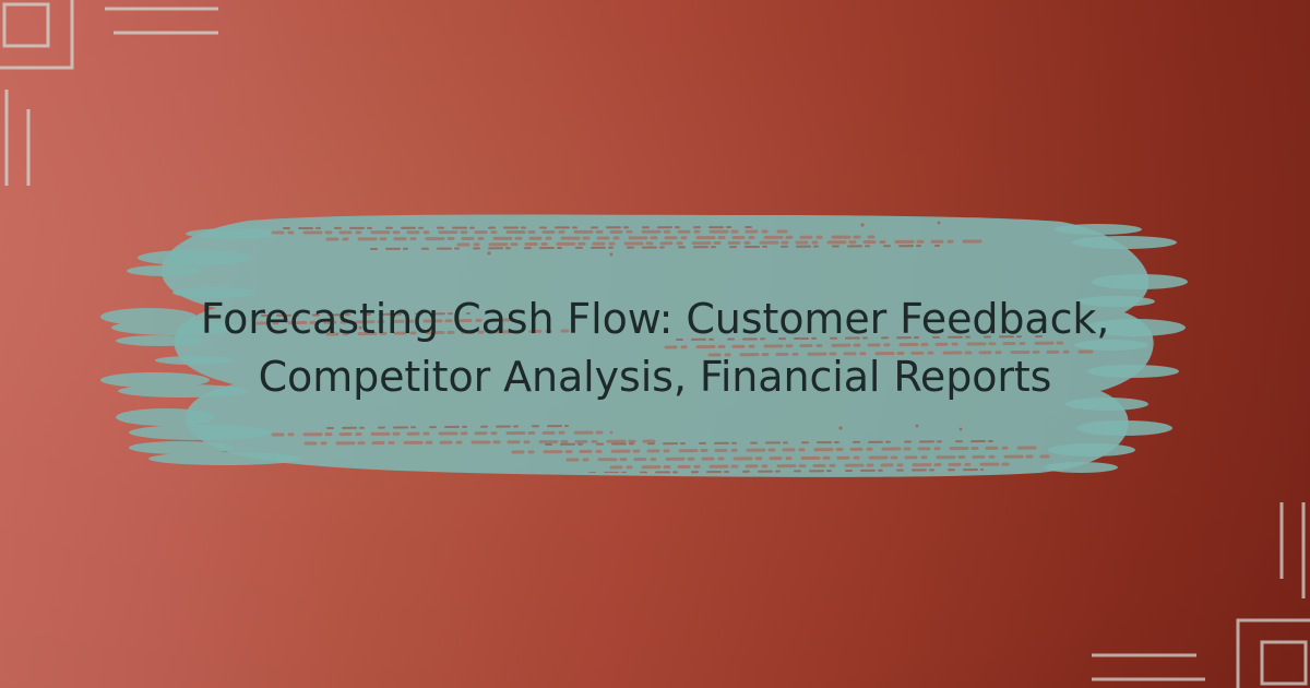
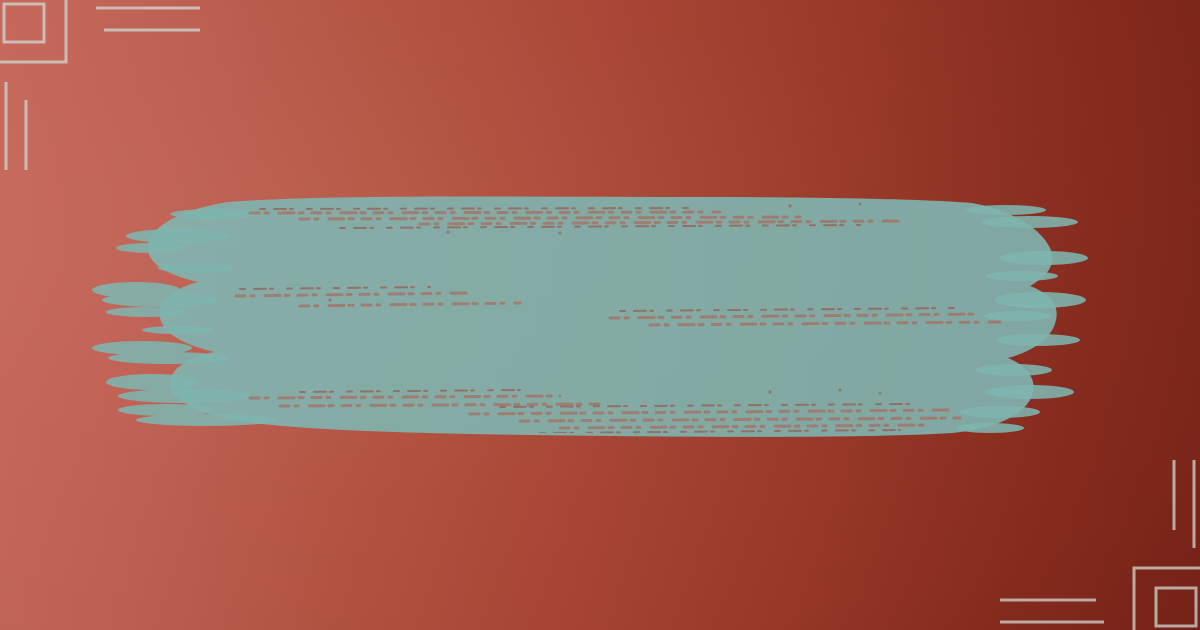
- Forecasting Cash Flow: Customer Feedback,
- Competitor Analysis, Financial Reports
